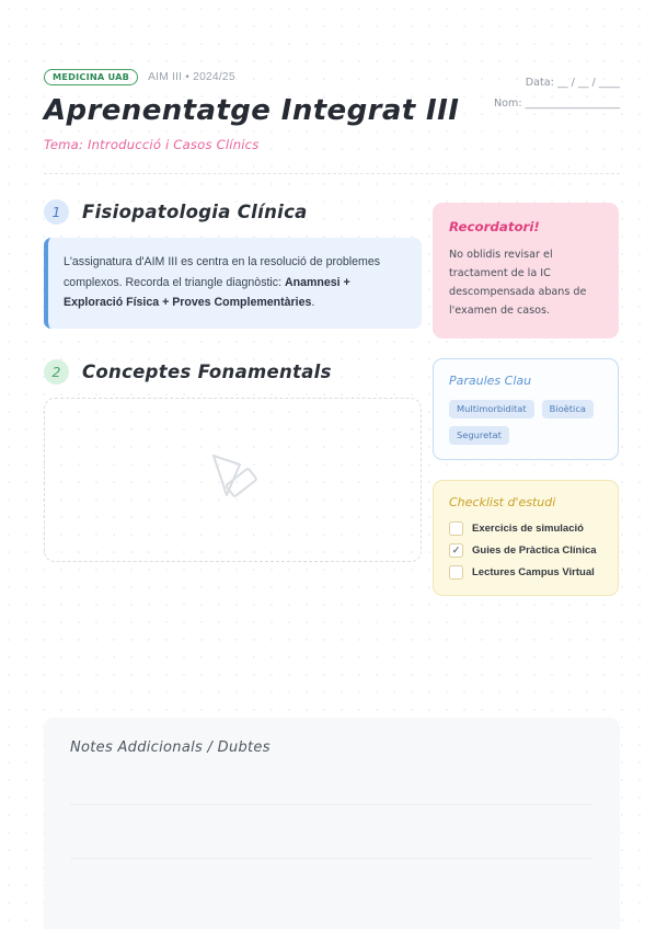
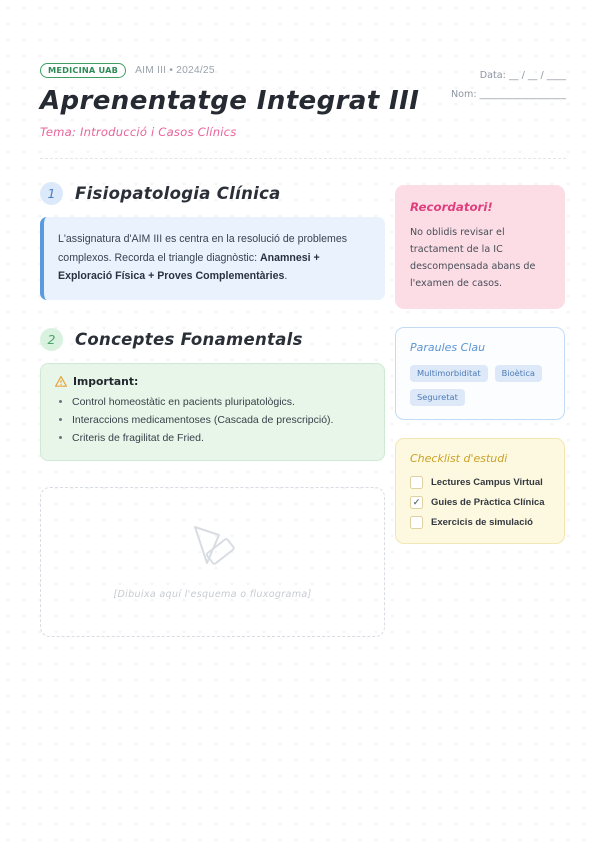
  MEDICINA UAB
  AIM III • 2024/25
  Aprenentatge Integrat III
  Tema: Introducció i Casos Clínics
  Data: __ / __ / ____
  Nom: __________________
  1
  Fisiopatologia Clínica
  L'assignatura d'AIM III es centra en la resolució de problemes complexos. Recorda el triangle diagnòstic: Anamnesi + Exploració Física + Proves Complementàries.
  2
  Conceptes Fonamentals
+ Important:
+ Control homeostàtic en pacients pluripatològics.
+ Interaccions medicamentoses (Cascada de prescripció).
+ Criteris de fragilitat de Fried.
+ [Dibuixa aquí l'esquema o fluxograma]
  Recordatori!
  No oblidis revisar el tractament de la IC descompensada abans de l'examen de casos.
  Paraules Clau
  Multimorbiditat
  Bioètica
  Seguretat
  Checklist d'estudi
- Exercicis de simulació
+ Lectures Campus Virtual
  ✓
  Guies de Pràctica Clínica
- Lectures Campus Virtual
+ Exercicis de simulació
- Notes Addicionals / Dubtes
